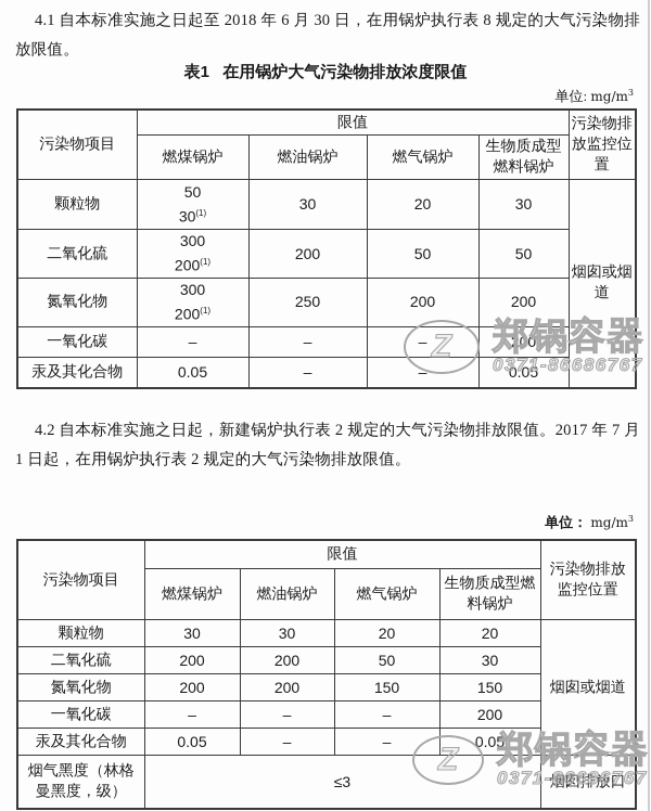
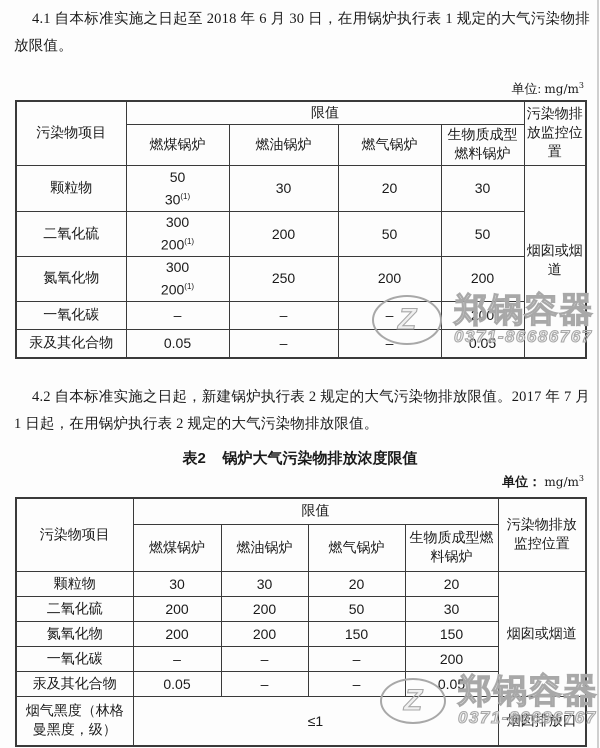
- 4.1 自本标准实施之日起至 2018 年 6 月 30 日，在用锅炉执行表 8 规定的大气污染物排放限值。
+ 4.1 自本标准实施之日起至 2018 年 6 月 30 日，在用锅炉执行表 1 规定的大气污染物排放限值。
- 表1 在用锅炉大气污染物排放浓度限值
  单位: mg/m3
  污染物项目	限值	污染物排放监控位置
  燃煤锅炉	燃油锅炉	燃气锅炉	生物质成型燃料锅炉
  颗粒物	5030(1)	30	20	30	烟囱或烟道
  二氧化硫	300200(1)	200	50	50
  氮氧化物	300200(1)	250	200	200
  一氧化碳	–	–	–	200
  汞及其化合物	0.05	–	–	0.05
  4.2 自本标准实施之日起，新建锅炉执行表 2 规定的大气污染物排放限值。2017 年 7 月 1 日起，在用锅炉执行表 2 规定的大气污染物排放限值。
+ 表2 锅炉大气污染物排放浓度限值
  单位： mg/m3
  污染物项目	限值	污染物排放监控位置
  燃煤锅炉	燃油锅炉	燃气锅炉	生物质成型燃料锅炉
  颗粒物	30	30	20	20	烟囱或烟道
  二氧化硫	200	200	50	30
  氮氧化物	200	200	150	150
  一氧化碳	–	–	–	200
  汞及其化合物	0.05	–	–	0.05
- 烟气黑度（林格曼黑度，级）	≤3	烟囱排放口
+ 烟气黑度（林格曼黑度，级）	≤1	烟囱排放口
  Z
  郑锅容器
  0371-86686767
  Z
  郑锅容器
  0371-86686767
